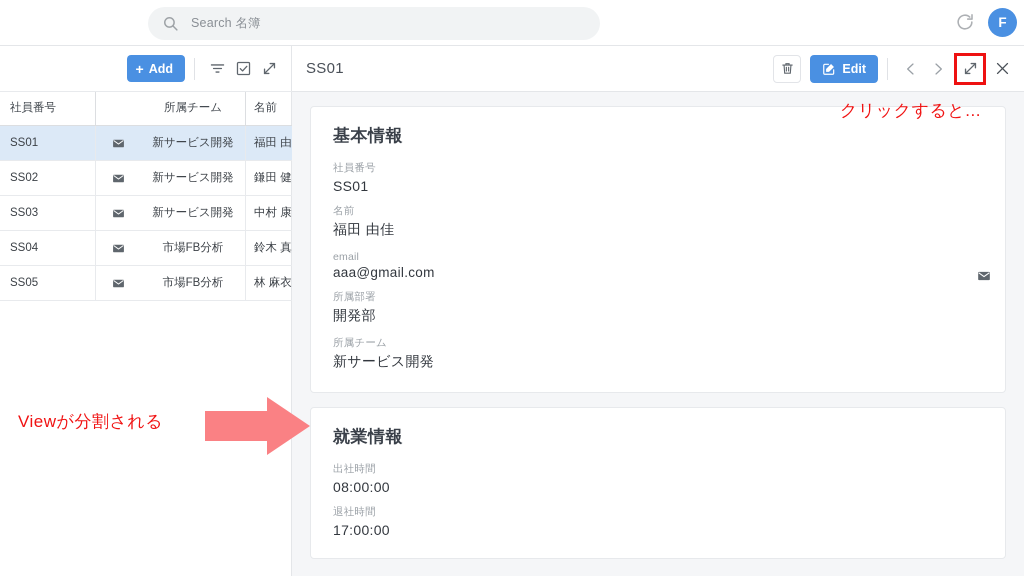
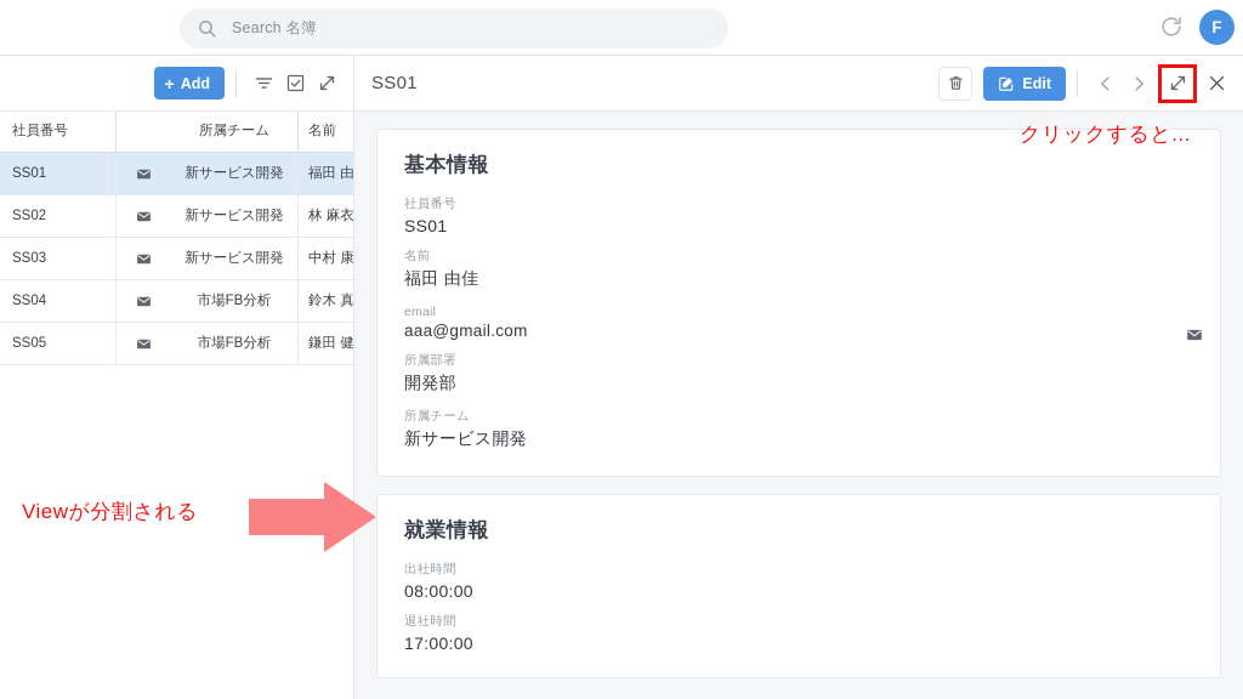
  Search 名簿
  F
  +
  Add
  社員番号
  所属チーム
  名前
  SS01
  新サービス開発
  福田 由
  SS02
  新サービス開発
- 鎌田 健
+ 林 麻衣
  SS03
  新サービス開発
  中村 康
  SS04
  市場FB分析
  鈴木 真
  SS05
  市場FB分析
- 林 麻衣
+ 鎌田 健
  SS01
  Edit
  基本情報
  社員番号
  SS01
  名前
  福田 由佳
  email
  aaa@gmail.com
  所属部署
  開発部
  所属チーム
  新サービス開発
  就業情報
  出社時間
  08:00:00
  退社時間
  17:00:00
  クリックすると...
  Viewが分割される
